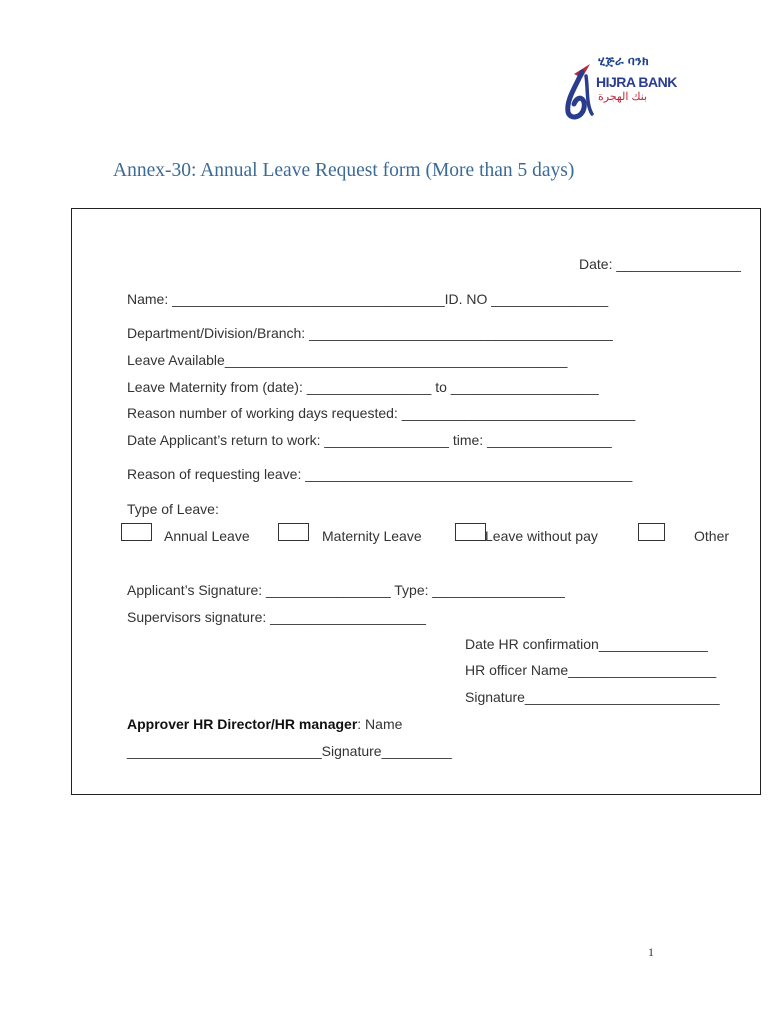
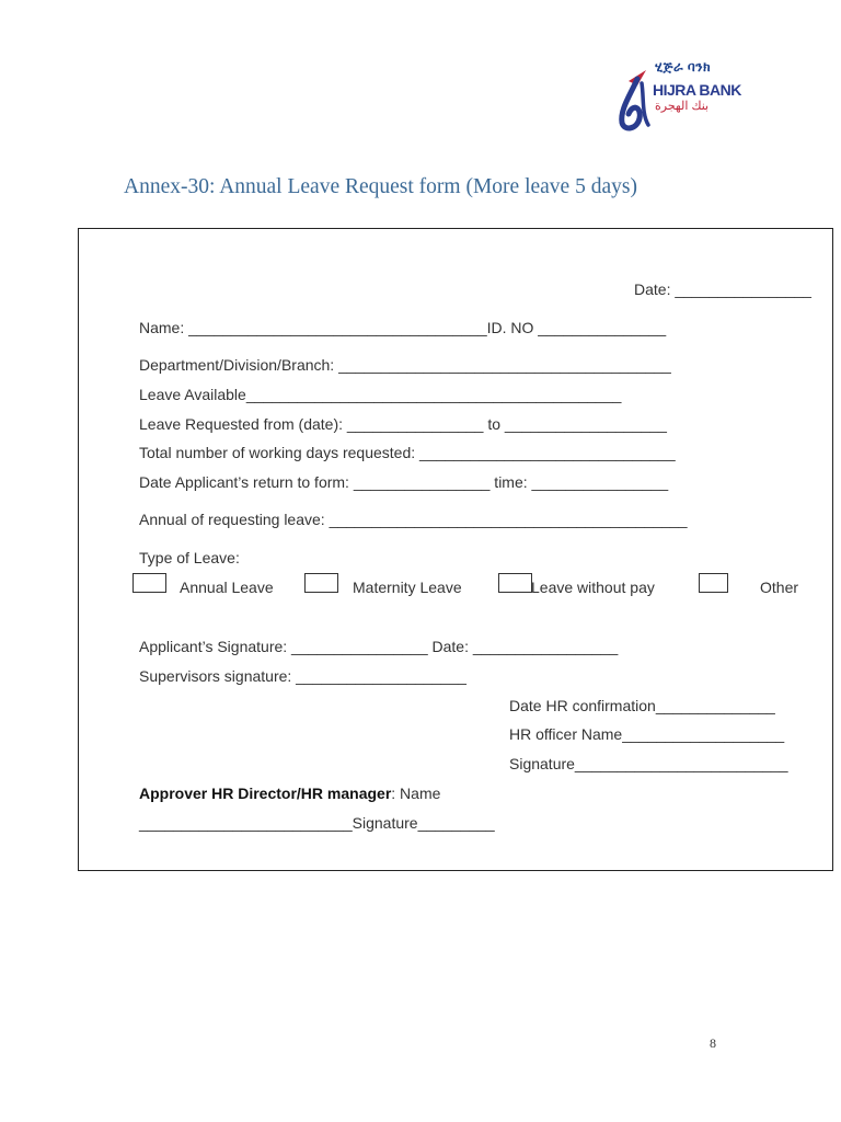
  ሂጅራ ባንክ
  HIJRA BANK
  بنك الهجرة
- Annex-30: Annual Leave Request form (More than 5 days)
+ Annex-30: Annual Leave Request form (More leave 5 days)
  Date: ________________
  Name: ___________________________________ID. NO _______________
  Department/Division/Branch: _______________________________________
  Leave Available____________________________________________
- Leave Maternity from (date): ________________ to ___________________
+ Leave Requested from (date): ________________ to ___________________
- Reason number of working days requested: ______________________________
+ Total number of working days requested: ______________________________
- Date Applicant’s return to work: ________________ time: ________________
+ Date Applicant’s return to form: ________________ time: ________________
- Reason of requesting leave: __________________________________________
+ Annual of requesting leave: __________________________________________
  Type of Leave:
  Annual Leave
  Maternity Leave
  Leave without pay
  Other
- Applicant’s Signature: ________________ Type: _________________
+ Applicant’s Signature: ________________ Date: _________________
  Supervisors signature: ____________________
  Date HR confirmation______________
  HR officer Name___________________
  Signature_________________________
  Approver HR Director/HR manager: Name
  _________________________Signature_________
- 1
+ 8
